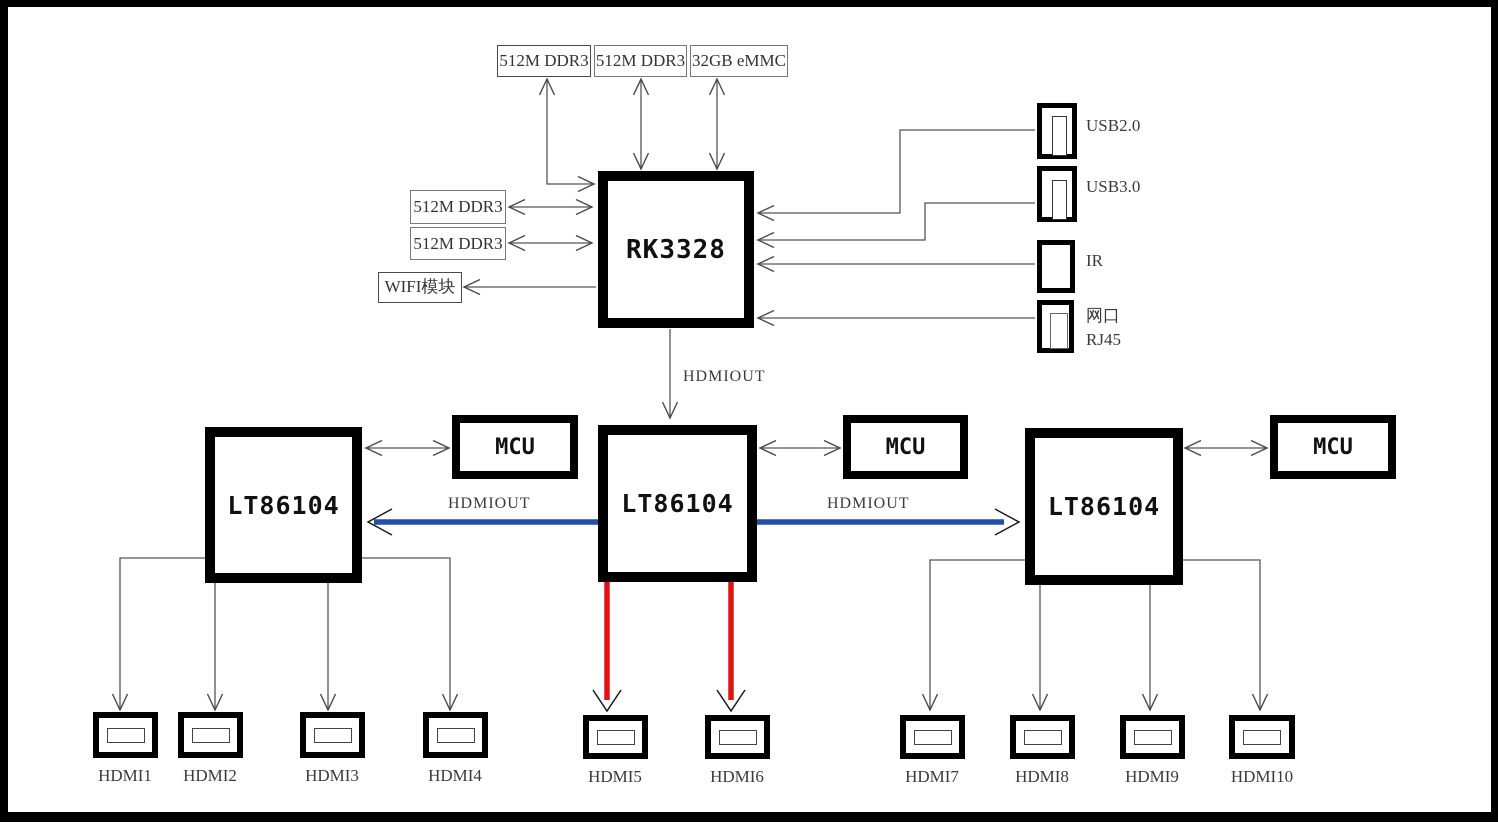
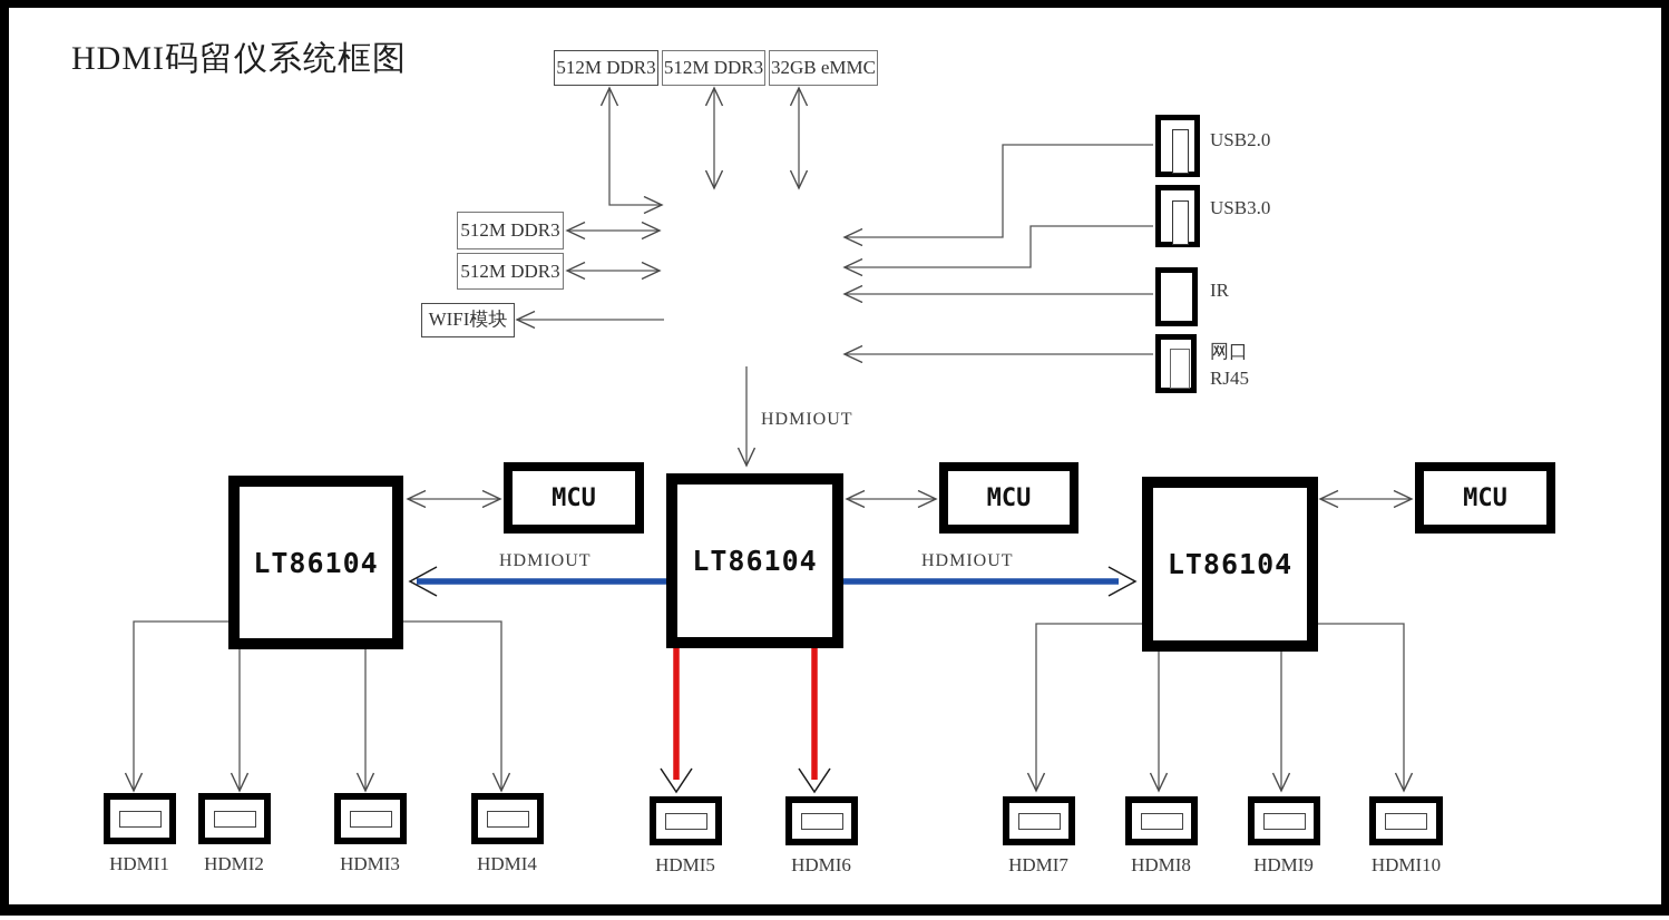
+ HDMI码留仪系统框图
  512M DDR3
  512M DDR3
  32GB eMMC
  512M DDR3
  512M DDR3
  WIFI模块
- RK3328
  USB2.0
  USB3.0
  IR
  网口
  RJ45
  HDMIOUT
  HDMIOUT
  HDMIOUT
  LT86104
  LT86104
  LT86104
  MCU
  MCU
  MCU
  HDMI1
  HDMI2
  HDMI3
  HDMI4
  HDMI5
  HDMI6
  HDMI7
  HDMI8
  HDMI9
  HDMI10
